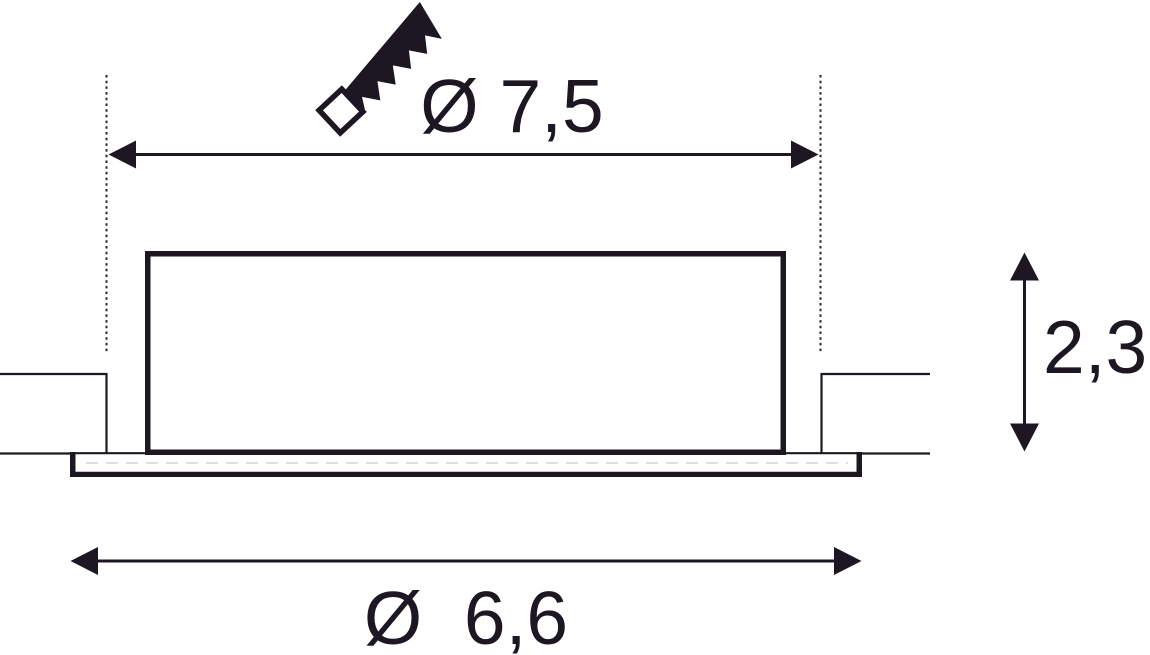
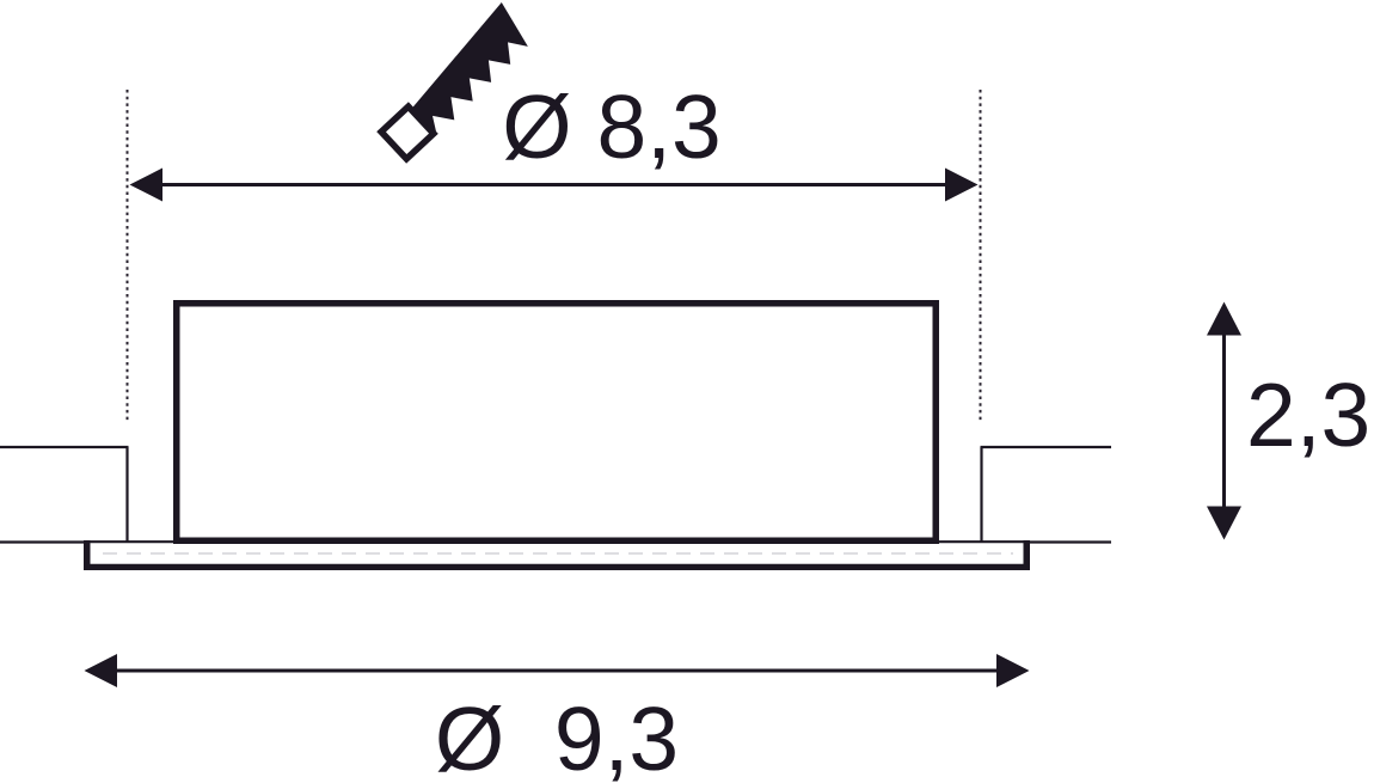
- Ø 7,5
+ Ø 8,3
- Ø 6,6
+ Ø 9,3
  2,3
